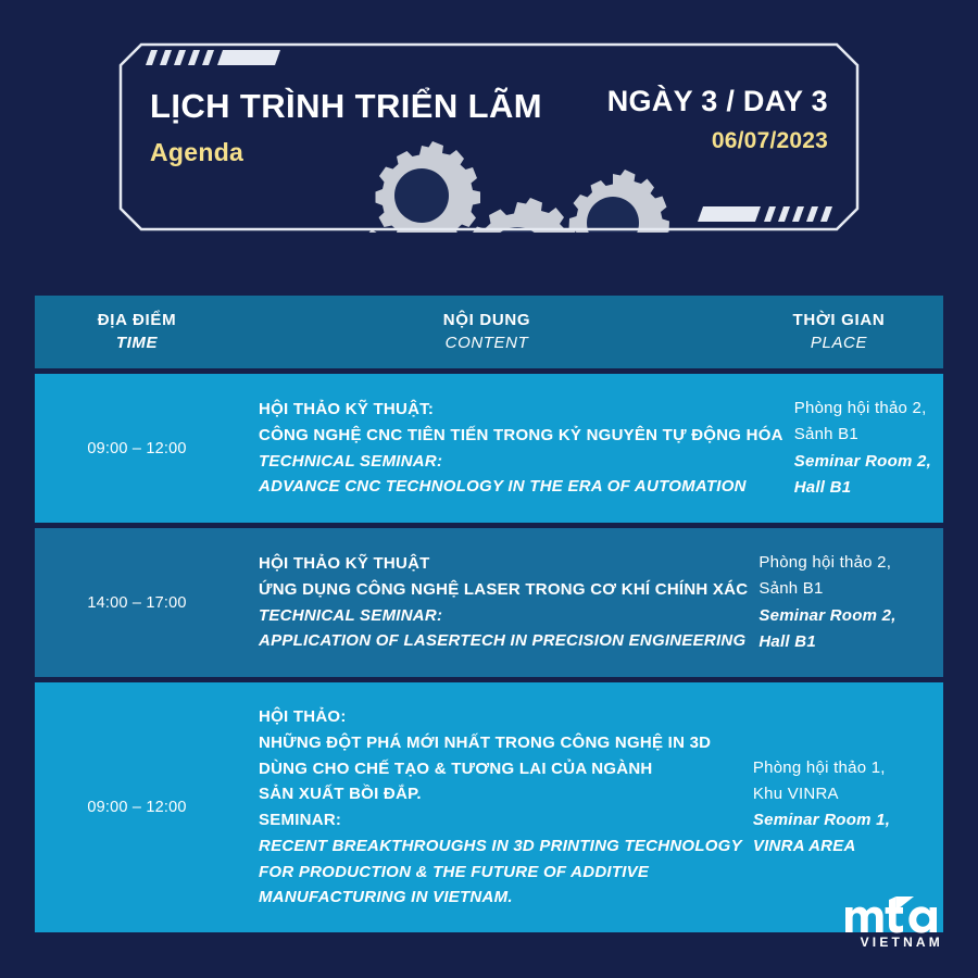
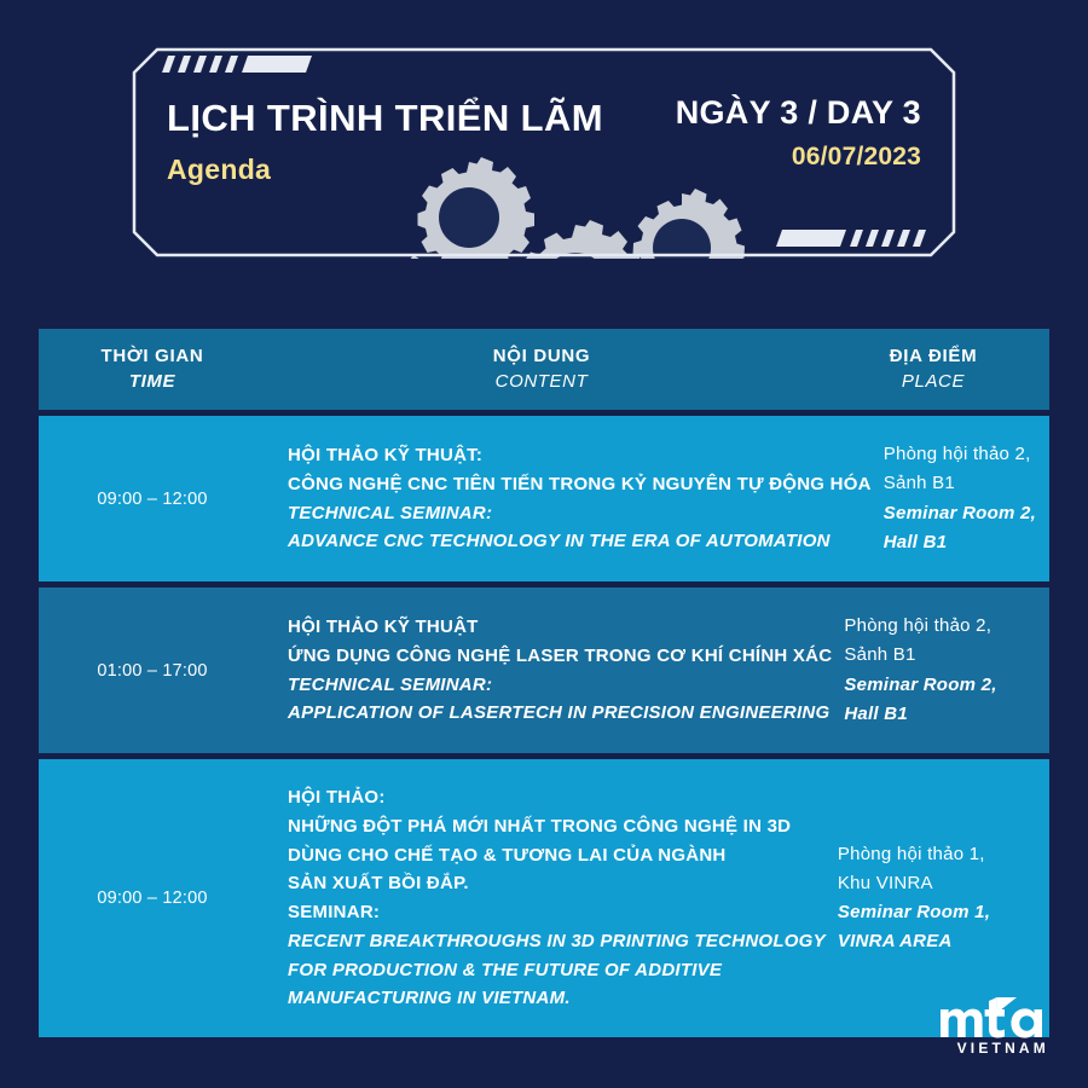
  LỊCH TRÌNH TRIỂN LÃM
  Agenda
  NGÀY 3 / DAY 3
  06/07/2023
- ĐỊA ĐIỂM
+ THỜI GIAN
  TIME
  NỘI DUNG
  CONTENT
- THỜI GIAN
+ ĐỊA ĐIỂM
  PLACE
  09:00 – 12:00
  HỘI THẢO KỸ THUẬT:
  CÔNG NGHỆ CNC TIÊN TIẾN TRONG KỶ NGUYÊN TỰ ĐỘNG HÓA
  TECHNICAL SEMINAR:
  ADVANCE CNC TECHNOLOGY IN THE ERA OF AUTOMATION
  Phòng hội thảo 2,
  Sảnh B1
  Seminar Room 2,
  Hall B1
- 14:00 – 17:00
+ 01:00 – 17:00
  HỘI THẢO KỸ THUẬT
  ỨNG DỤNG CÔNG NGHỆ LASER TRONG CƠ KHÍ CHÍNH XÁC
  TECHNICAL SEMINAR:
  APPLICATION OF LASERTECH IN PRECISION ENGINEERING
  Phòng hội thảo 2,
  Sảnh B1
  Seminar Room 2,
  Hall B1
  09:00 – 12:00
  HỘI THẢO:
  NHỮNG ĐỘT PHÁ MỚI NHẤT TRONG CÔNG NGHỆ IN 3D
  DÙNG CHO CHẾ TẠO & TƯƠNG LAI CỦA NGÀNH
  SẢN XUẤT BỒI ĐẮP.
  SEMINAR:
  RECENT BREAKTHROUGHS IN 3D PRINTING TECHNOLOGY
  FOR PRODUCTION & THE FUTURE OF ADDITIVE
  MANUFACTURING IN VIETNAM.
  Phòng hội thảo 1,
  Khu VINRA
  Seminar Room 1,
  VINRA AREA
  VIETNAM
